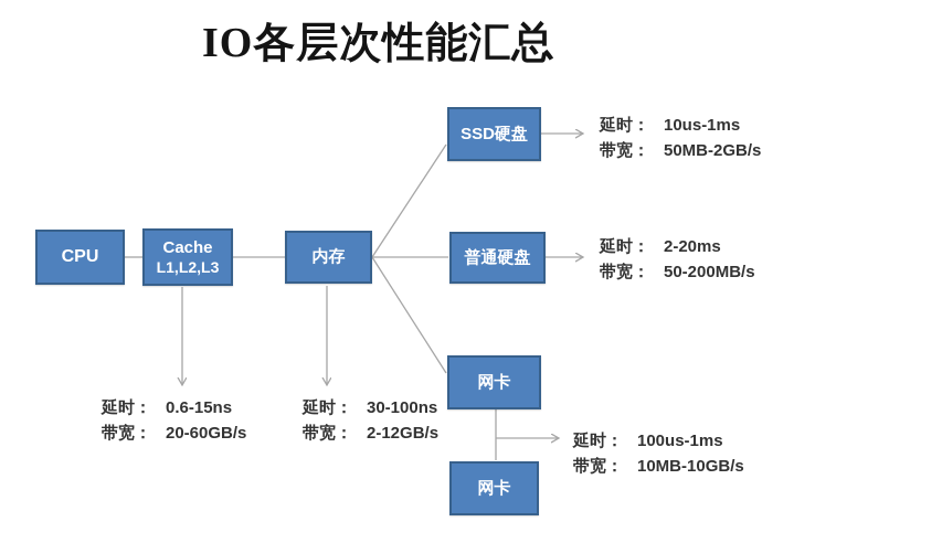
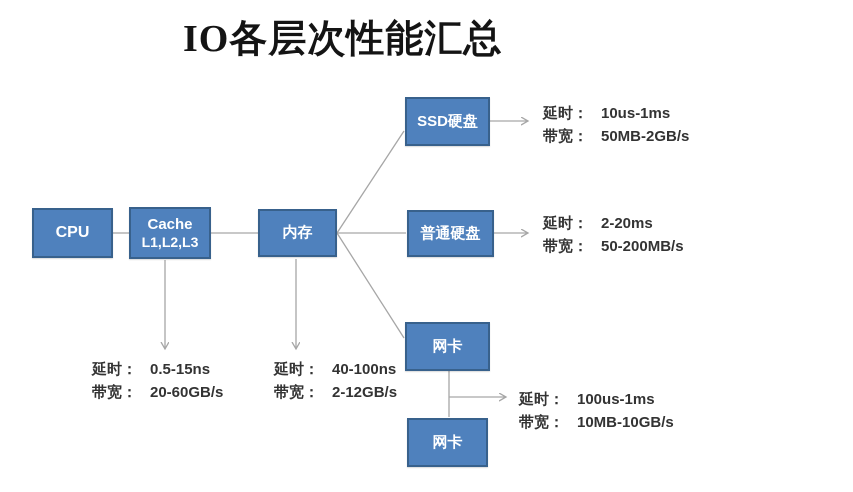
  IO各层次性能汇总
  CPU
  Cache
  L1,L2,L3
  内存
  SSD硬盘
  普通硬盘
  网卡
  网卡
  延时：
- 0.6-15ns
+ 0.5-15ns
  带宽：
  20-60GB/s
  延时：
- 30-100ns
+ 40-100ns
  带宽：
  2-12GB/s
  延时：
  10us-1ms
  带宽：
  50MB-2GB/s
  延时：
  2-20ms
  带宽：
  50-200MB/s
  延时：
  100us-1ms
  带宽：
  10MB-10GB/s
